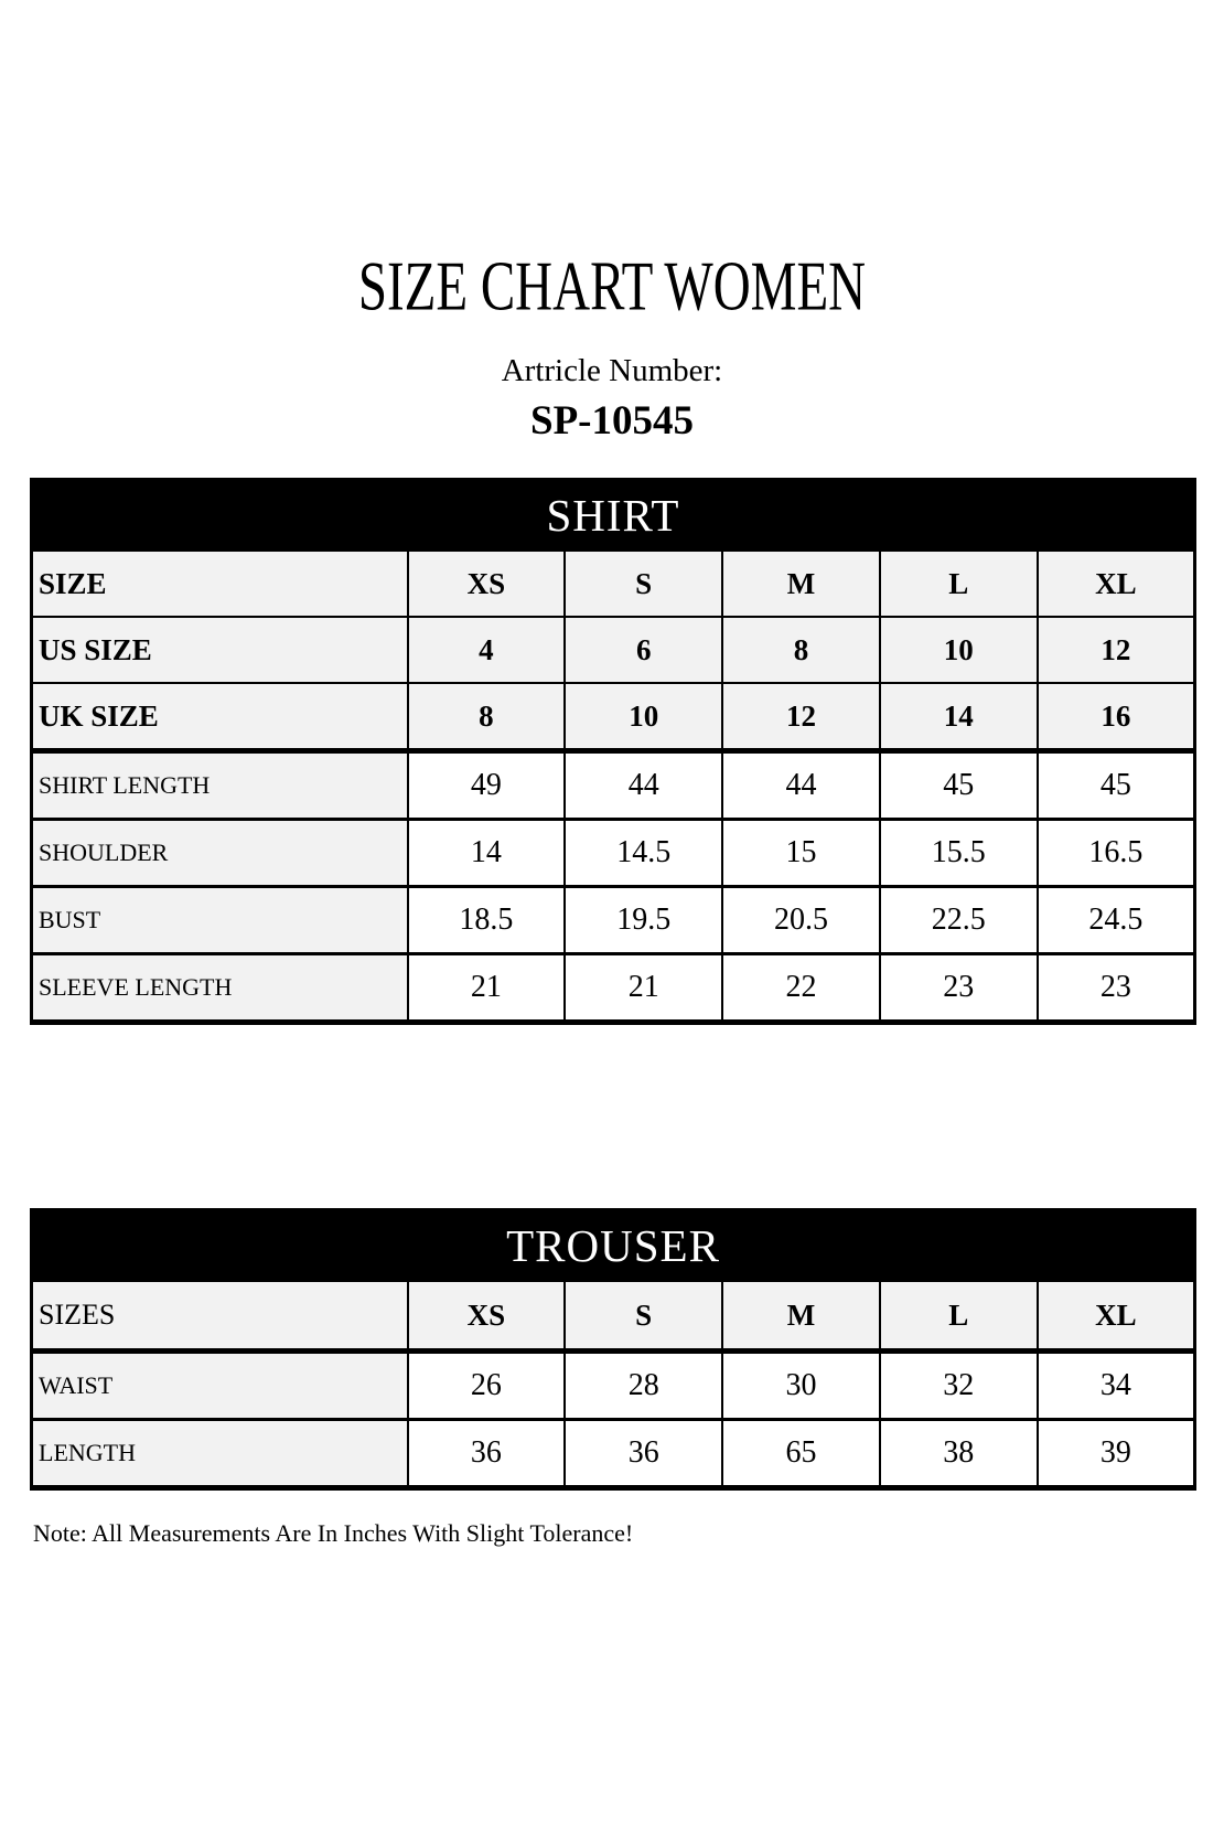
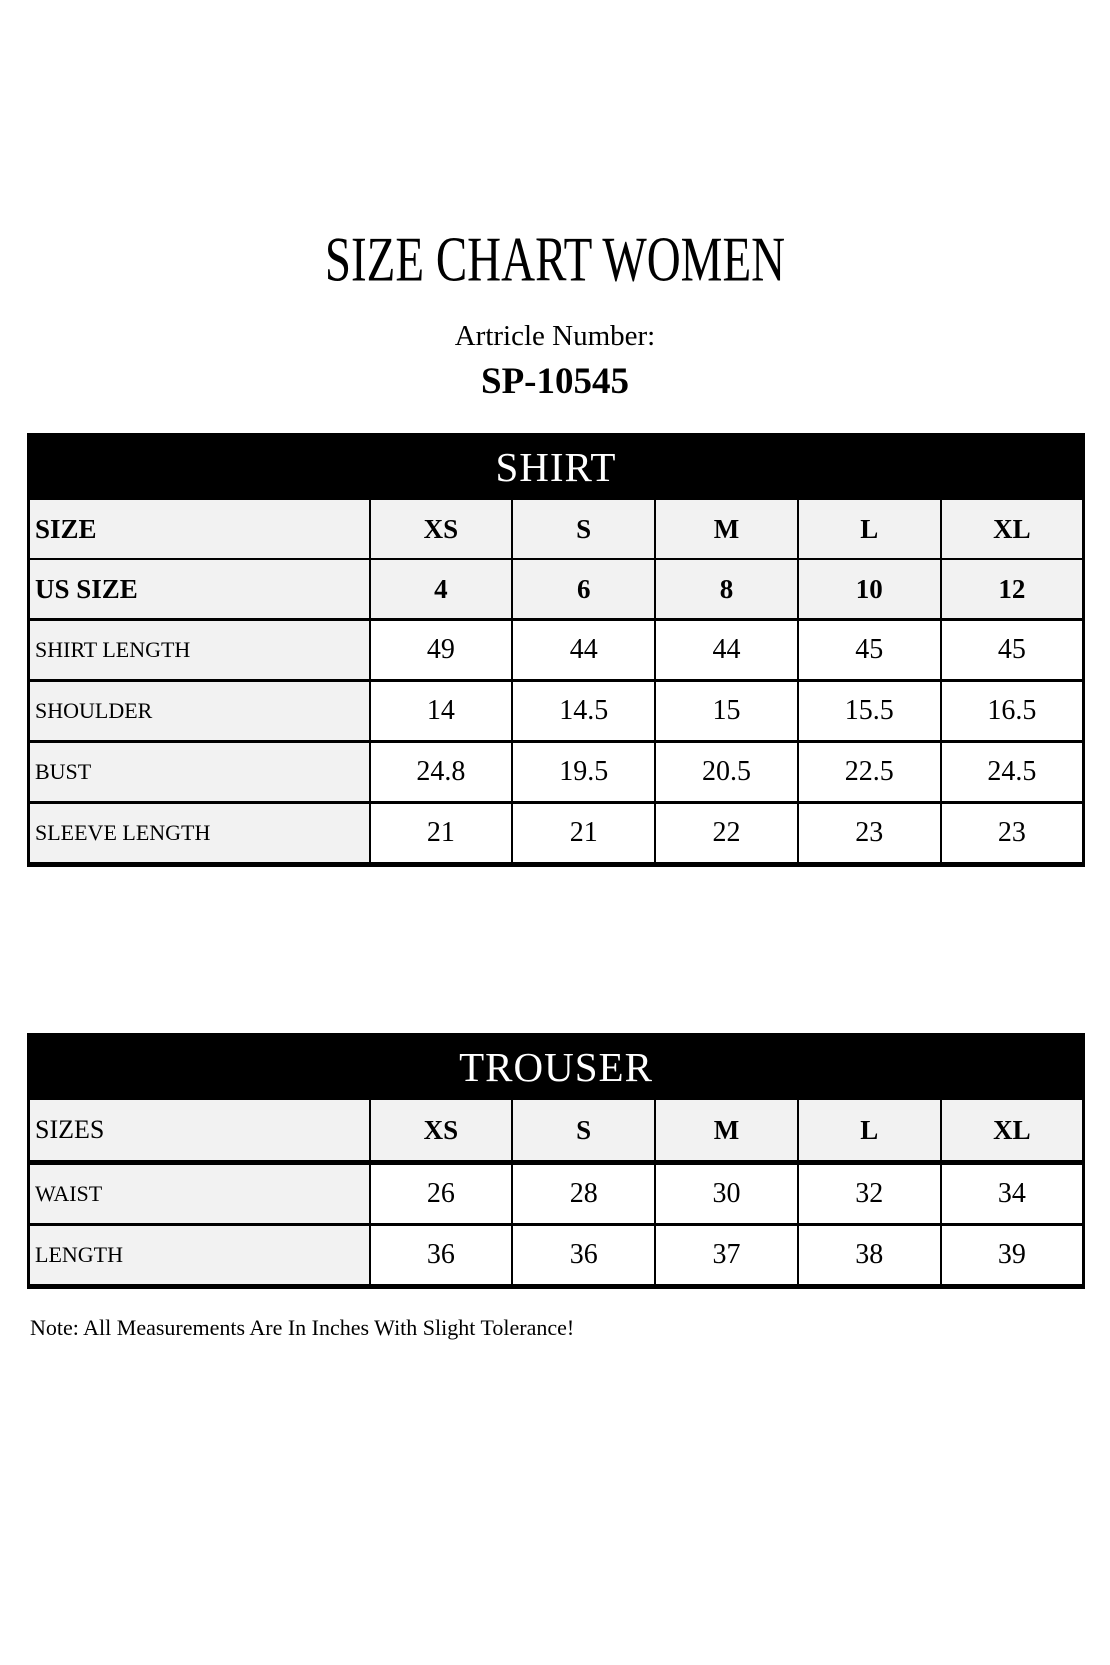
  SIZE CHART WOMEN
  Artricle Number:
  SP-10545
  SHIRT
  SIZE	XS	S	M	L	XL
  US SIZE	4	6	8	10	12
- UK SIZE	8	10	12	14	16
  SHIRT LENGTH	49	44	44	45	45
  SHOULDER	14	14.5	15	15.5	16.5
- BUST	18.5	19.5	20.5	22.5	24.5
+ BUST	24.8	19.5	20.5	22.5	24.5
  SLEEVE LENGTH	21	21	22	23	23
  TROUSER
  SIZES	XS	S	M	L	XL
  WAIST	26	28	30	32	34
- LENGTH	36	36	65	38	39
+ LENGTH	36	36	37	38	39
  Note: All Measurements Are In Inches With Slight Tolerance!
